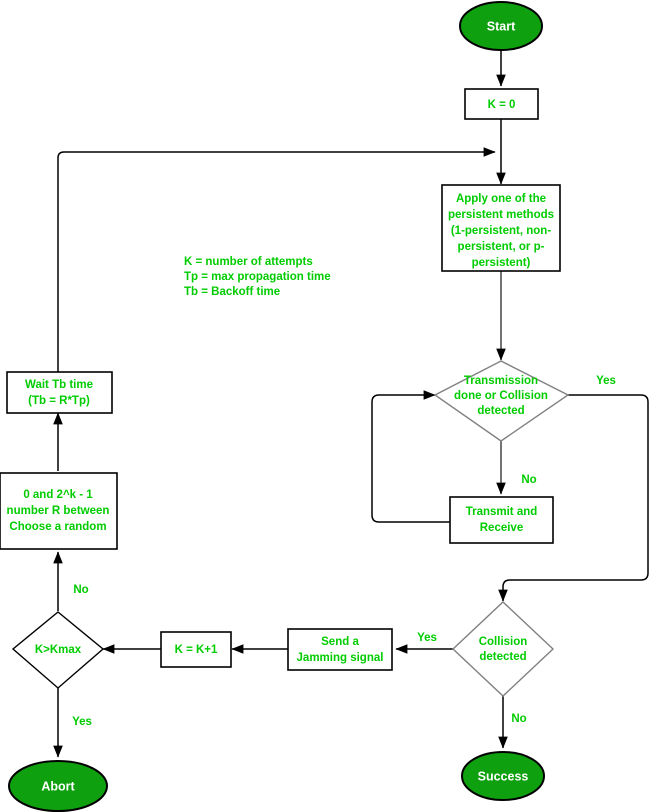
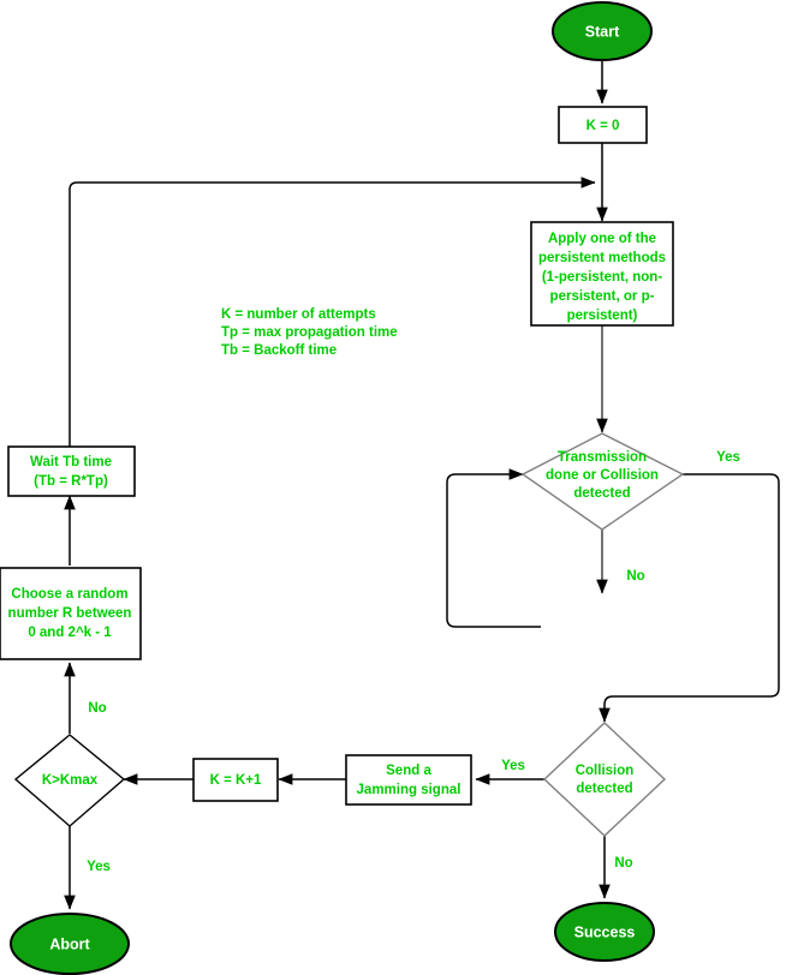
  Start
  K = 0
  Apply one of the
  persistent methods
  (1-persistent, non-
  persistent, or p-
  persistent)
  Transmission
  done or Collision
  detected
- Transmit and
- Receive
  Collision
  detected
  Success
  Send a
  Jamming signal
  K = K+1
  K>Kmax
  Abort
- 0 and 2^k - 1
+ Choose a random
  number R between
- Choose a random
+ 0 and 2^k - 1
  Wait Tb time
  (Tb = R*Tp)
  Yes
  No
  Yes
  No
  Yes
  No
  K = number of attempts
  Tp = max propagation time
  Tb = Backoff time
